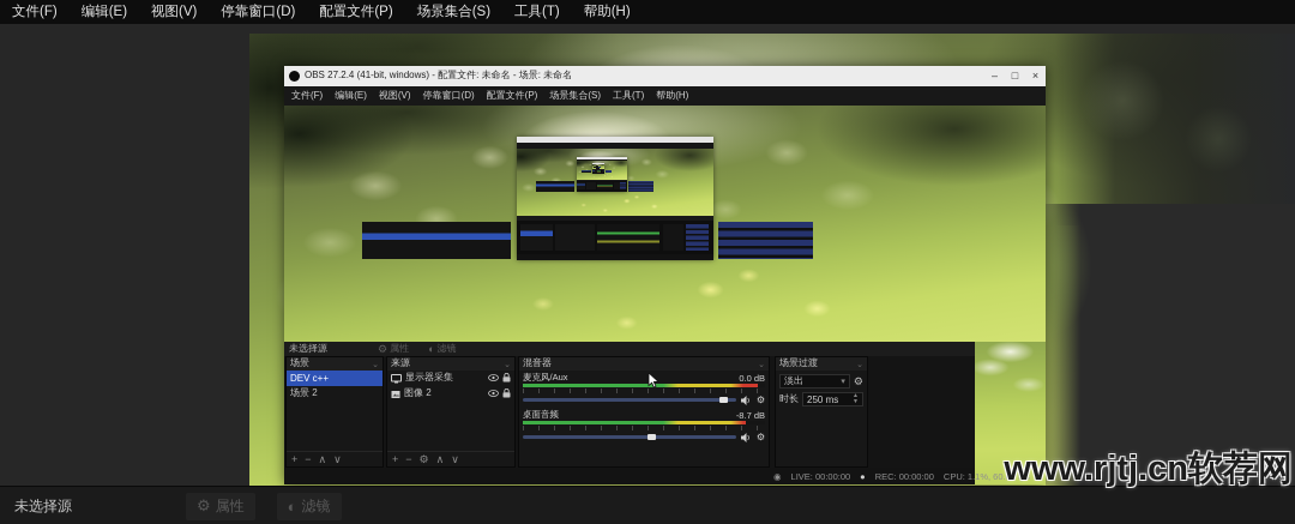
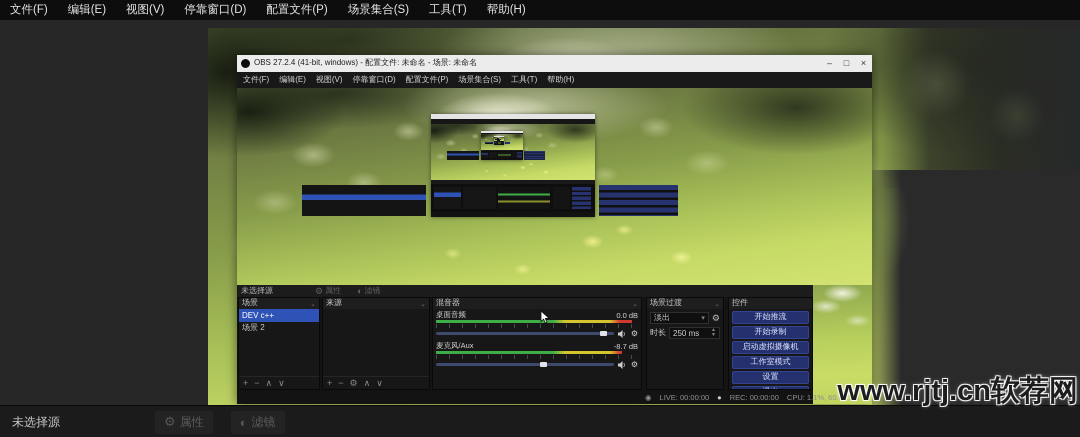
  文件(F)
  编辑(E)
  视图(V)
  停靠窗口(D)
  配置文件(P)
  场景集合(S)
  工具(T)
  帮助(H)
  OBS 27.2.4 (41-bit, windows) - 配置文件: 未命名 - 场景: 未命名
  –
  □
  ×
  文件(F)
  编辑(E)
  视图(V)
  停靠窗口(D)
  配置文件(P)
  场景集合(S)
  工具(T)
  帮助(H)
  未选择源
  ⚙
  属性
  ◐
  滤镜
  场景
  DEV c++
  场景 2
  +
  −
  ∧
  ∨
  来源
- 显示器采集
- 图像 2
  +
  −
  ⚙
  ∧
  ∨
  混音器
- 麦克风/Aux
+ 桌面音频
  0.0 dB
  ⚙
- 桌面音频
+ 麦克风/Aux
  -8.7 dB
  ⚙
  场景过渡
  淡出
  ⚙
  时长
  250 ms
+ 控件
+ 开始推流
+ 开始录制
+ 启动虚拟摄像机
+ 工作室模式
+ 设置
  ◉
  LIVE: 00:00:00
  ●
  REC: 00:00:00
  CPU: 1.1%, 60.00 fps
  未选择源
  ⚙
  属性
  ◐
  滤镜
  www.rjtj.cn软荐网
